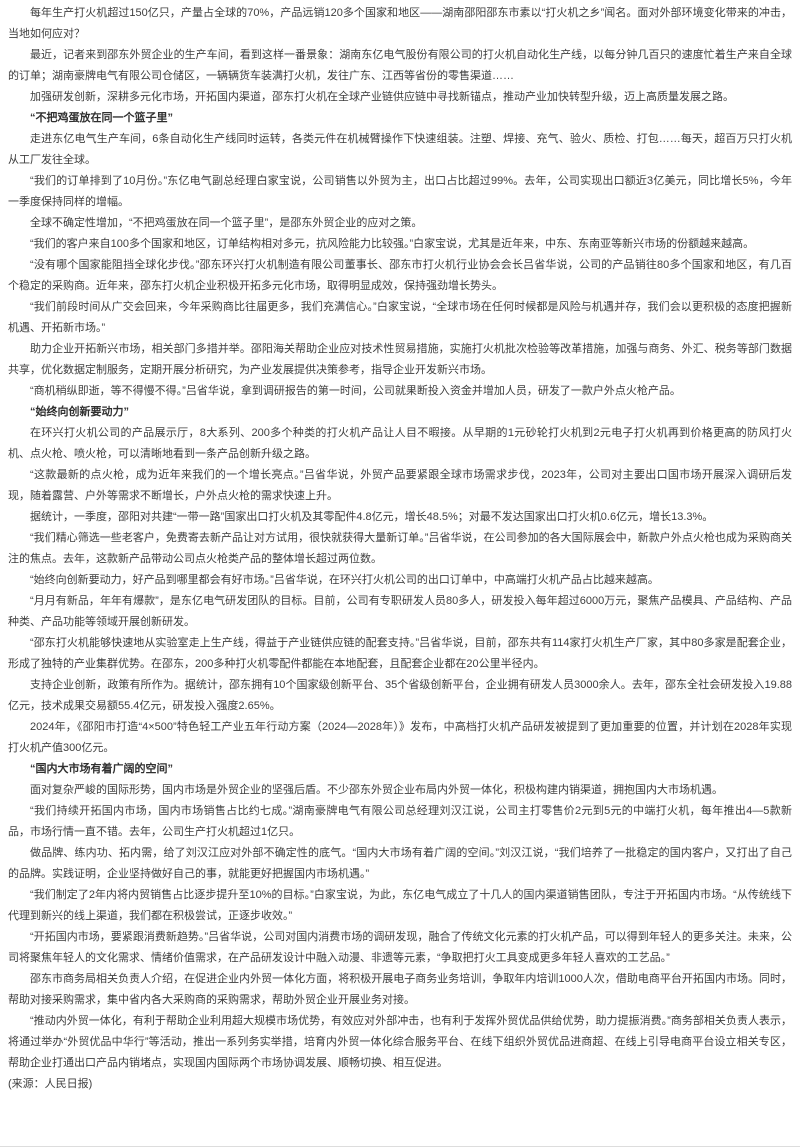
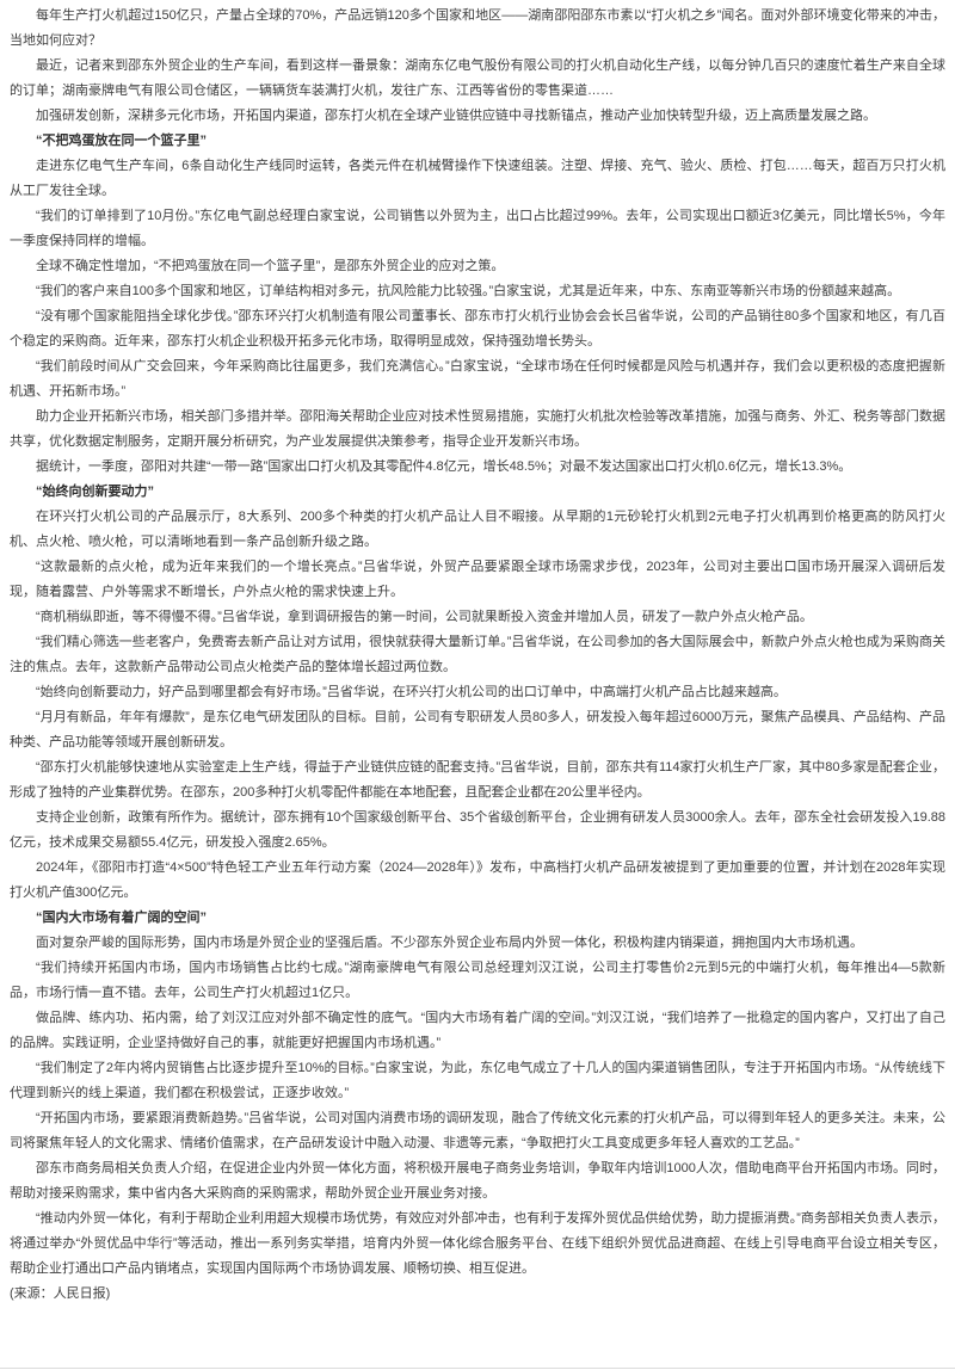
  每年生产打火机超过150亿只，产量占全球的70%，产品远销120多个国家和地区——湖南邵阳邵东市素以“打火机之乡”闻名。面对外部环境变化带来的冲击，当地如何应对？
  最近，记者来到邵东外贸企业的生产车间，看到这样一番景象：湖南东亿电气股份有限公司的打火机自动化生产线，以每分钟几百只的速度忙着生产来自全球的订单；湖南豪牌电气有限公司仓储区，一辆辆货车装满打火机，发往广东、江西等省份的零售渠道……
  加强研发创新，深耕多元化市场，开拓国内渠道，邵东打火机在全球产业链供应链中寻找新锚点，推动产业加快转型升级，迈上高质量发展之路。
  “不把鸡蛋放在同一个篮子里”
  走进东亿电气生产车间，6条自动化生产线同时运转，各类元件在机械臂操作下快速组装。注塑、焊接、充气、验火、质检、打包……每天，超百万只打火机从工厂发往全球。
  “我们的订单排到了10月份。”东亿电气副总经理白家宝说，公司销售以外贸为主，出口占比超过99%。去年，公司实现出口额近3亿美元，同比增长5%，今年一季度保持同样的增幅。
  全球不确定性增加，“不把鸡蛋放在同一个篮子里”，是邵东外贸企业的应对之策。
  “我们的客户来自100多个国家和地区，订单结构相对多元，抗风险能力比较强。”白家宝说，尤其是近年来，中东、东南亚等新兴市场的份额越来越高。
  “没有哪个国家能阻挡全球化步伐。”邵东环兴打火机制造有限公司董事长、邵东市打火机行业协会会长吕省华说，公司的产品销往80多个国家和地区，有几百个稳定的采购商。近年来，邵东打火机企业积极开拓多元化市场，取得明显成效，保持强劲增长势头。
  “我们前段时间从广交会回来，今年采购商比往届更多，我们充满信心。”白家宝说，“全球市场在任何时候都是风险与机遇并存，我们会以更积极的态度把握新机遇、开拓新市场。”
  助力企业开拓新兴市场，相关部门多措并举。邵阳海关帮助企业应对技术性贸易措施，实施打火机批次检验等改革措施，加强与商务、外汇、税务等部门数据共享，优化数据定制服务，定期开展分析研究，为产业发展提供决策参考，指导企业开发新兴市场。
- “商机稍纵即逝，等不得慢不得。”吕省华说，拿到调研报告的第一时间，公司就果断投入资金并增加人员，研发了一款户外点火枪产品。
+ 据统计，一季度，邵阳对共建“一带一路”国家出口打火机及其零配件4.8亿元，增长48.5%；对最不发达国家出口打火机0.6亿元，增长13.3%。
  “始终向创新要动力”
  在环兴打火机公司的产品展示厅，8大系列、200多个种类的打火机产品让人目不暇接。从早期的1元砂轮打火机到2元电子打火机再到价格更高的防风打火机、点火枪、喷火枪，可以清晰地看到一条产品创新升级之路。
  “这款最新的点火枪，成为近年来我们的一个增长亮点。”吕省华说，外贸产品要紧跟全球市场需求步伐，2023年，公司对主要出口国市场开展深入调研后发现，随着露营、户外等需求不断增长，户外点火枪的需求快速上升。
- 据统计，一季度，邵阳对共建“一带一路”国家出口打火机及其零配件4.8亿元，增长48.5%；对最不发达国家出口打火机0.6亿元，增长13.3%。
+ “商机稍纵即逝，等不得慢不得。”吕省华说，拿到调研报告的第一时间，公司就果断投入资金并增加人员，研发了一款户外点火枪产品。
  “我们精心筛选一些老客户，免费寄去新产品让对方试用，很快就获得大量新订单。”吕省华说，在公司参加的各大国际展会中，新款户外点火枪也成为采购商关注的焦点。去年，这款新产品带动公司点火枪类产品的整体增长超过两位数。
  “始终向创新要动力，好产品到哪里都会有好市场。”吕省华说，在环兴打火机公司的出口订单中，中高端打火机产品占比越来越高。
  “月月有新品，年年有爆款”，是东亿电气研发团队的目标。目前，公司有专职研发人员80多人，研发投入每年超过6000万元，聚焦产品模具、产品结构、产品种类、产品功能等领域开展创新研发。
  “邵东打火机能够快速地从实验室走上生产线，得益于产业链供应链的配套支持。”吕省华说，目前，邵东共有114家打火机生产厂家，其中80多家是配套企业，形成了独特的产业集群优势。在邵东，200多种打火机零配件都能在本地配套，且配套企业都在20公里半径内。
  支持企业创新，政策有所作为。据统计，邵东拥有10个国家级创新平台、35个省级创新平台，企业拥有研发人员3000余人。去年，邵东全社会研发投入19.88亿元，技术成果交易额55.4亿元，研发投入强度2.65%。
  2024年，《邵阳市打造“4×500”特色轻工产业五年行动方案（2024—2028年）》发布，中高档打火机产品研发被提到了更加重要的位置，并计划在2028年实现打火机产值300亿元。
  “国内大市场有着广阔的空间”
  面对复杂严峻的国际形势，国内市场是外贸企业的坚强后盾。不少邵东外贸企业布局内外贸一体化，积极构建内销渠道，拥抱国内大市场机遇。
  “我们持续开拓国内市场，国内市场销售占比约七成。”湖南豪牌电气有限公司总经理刘汉江说，公司主打零售价2元到5元的中端打火机，每年推出4—5款新品，市场行情一直不错。去年，公司生产打火机超过1亿只。
  做品牌、练内功、拓内需，给了刘汉江应对外部不确定性的底气。“国内大市场有着广阔的空间。”刘汉江说，“我们培养了一批稳定的国内客户，又打出了自己的品牌。实践证明，企业坚持做好自己的事，就能更好把握国内市场机遇。”
  “我们制定了2年内将内贸销售占比逐步提升至10%的目标。”白家宝说，为此，东亿电气成立了十几人的国内渠道销售团队，专注于开拓国内市场。“从传统线下代理到新兴的线上渠道，我们都在积极尝试，正逐步收效。”
  “开拓国内市场，要紧跟消费新趋势。”吕省华说，公司对国内消费市场的调研发现，融合了传统文化元素的打火机产品，可以得到年轻人的更多关注。未来，公司将聚焦年轻人的文化需求、情绪价值需求，在产品研发设计中融入动漫、非遗等元素，“争取把打火工具变成更多年轻人喜欢的工艺品。”
  邵东市商务局相关负责人介绍，在促进企业内外贸一体化方面，将积极开展电子商务业务培训，争取年内培训1000人次，借助电商平台开拓国内市场。同时，帮助对接采购需求，集中省内各大采购商的采购需求，帮助外贸企业开展业务对接。
  “推动内外贸一体化，有利于帮助企业利用超大规模市场优势，有效应对外部冲击，也有利于发挥外贸优品供给优势，助力提振消费。”商务部相关负责人表示，将通过举办“外贸优品中华行”等活动，推出一系列务实举措，培育内外贸一体化综合服务平台、在线下组织外贸优品进商超、在线上引导电商平台设立相关专区，帮助企业打通出口产品内销堵点，实现国内国际两个市场协调发展、顺畅切换、相互促进。
  (来源：人民日报)
